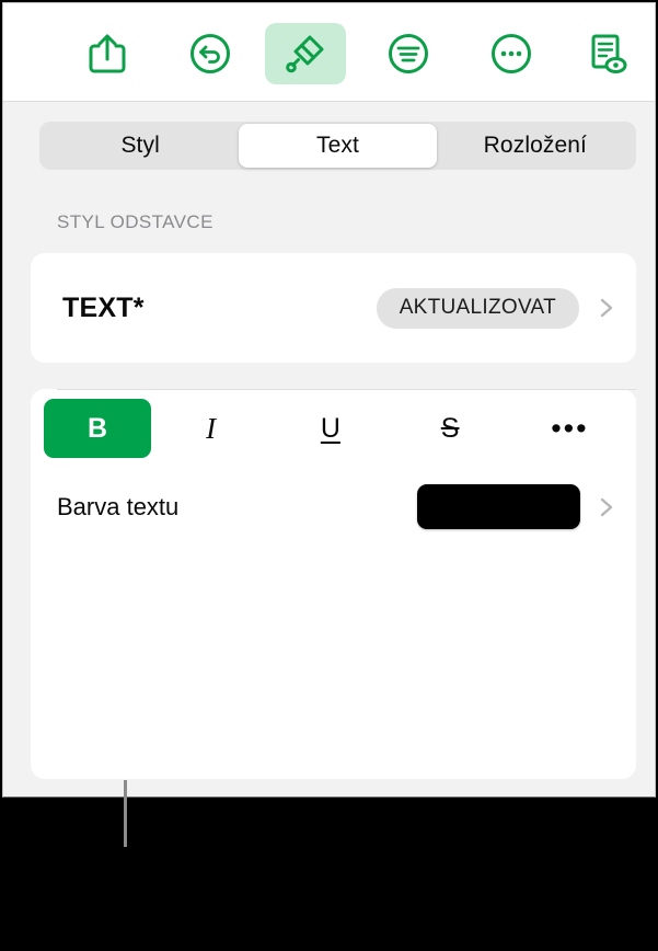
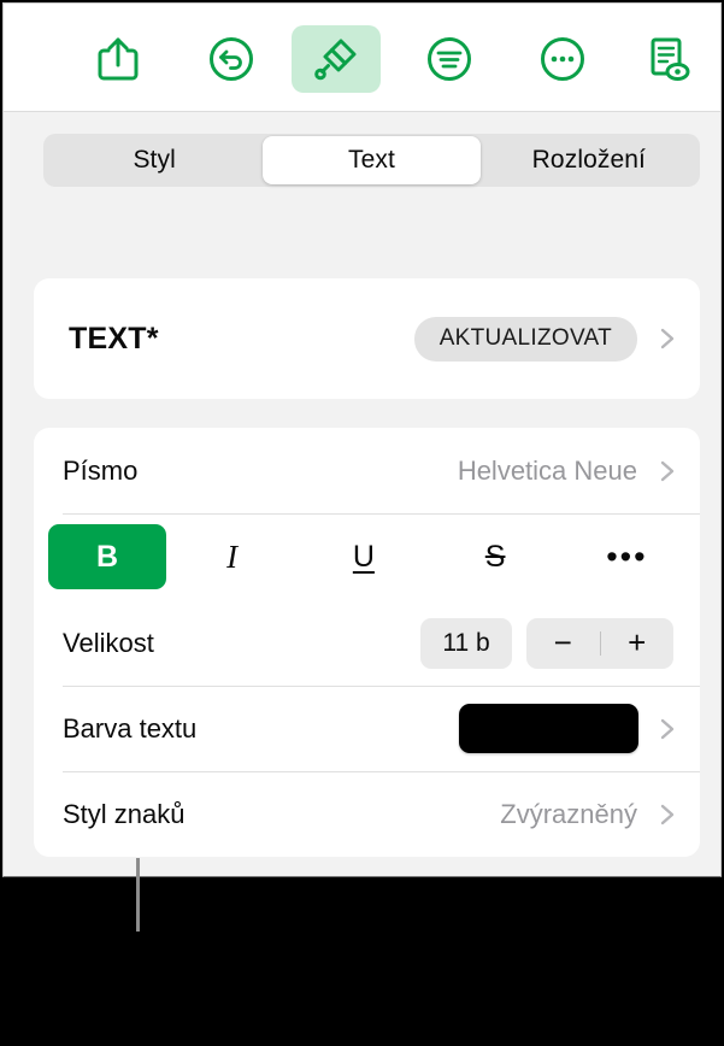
  Styl
  Text
  Rozložení
- STYL ODSTAVCE
  TEXT*
  AKTUALIZOVAT
+ Písmo
+ Helvetica Neue
  B
  I
  U
  S
  •••
+ Velikost
+ 11 b
+ −
+ +
  Barva textu
+ Styl znaků
+ Zvýrazněný
